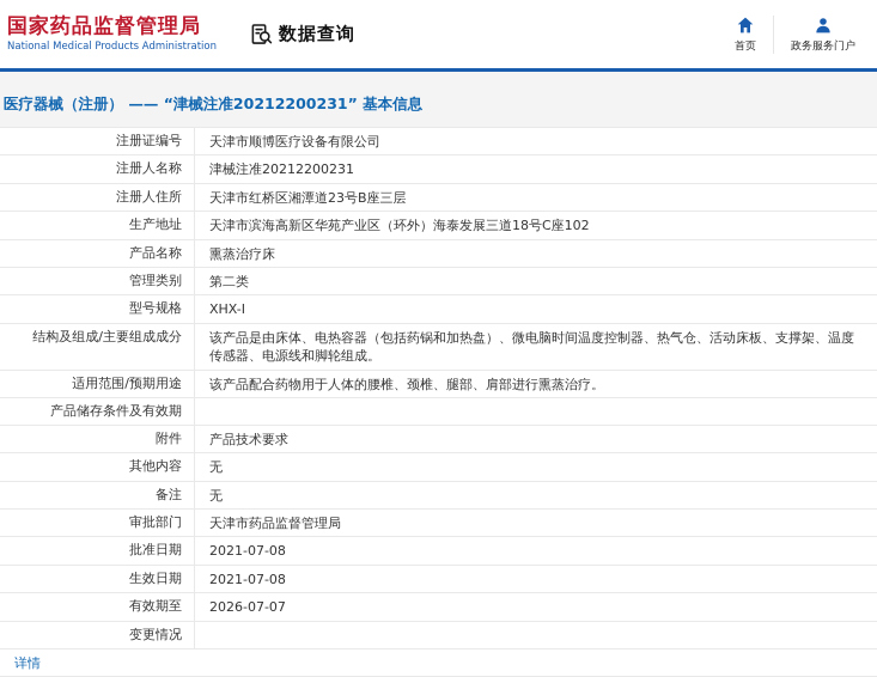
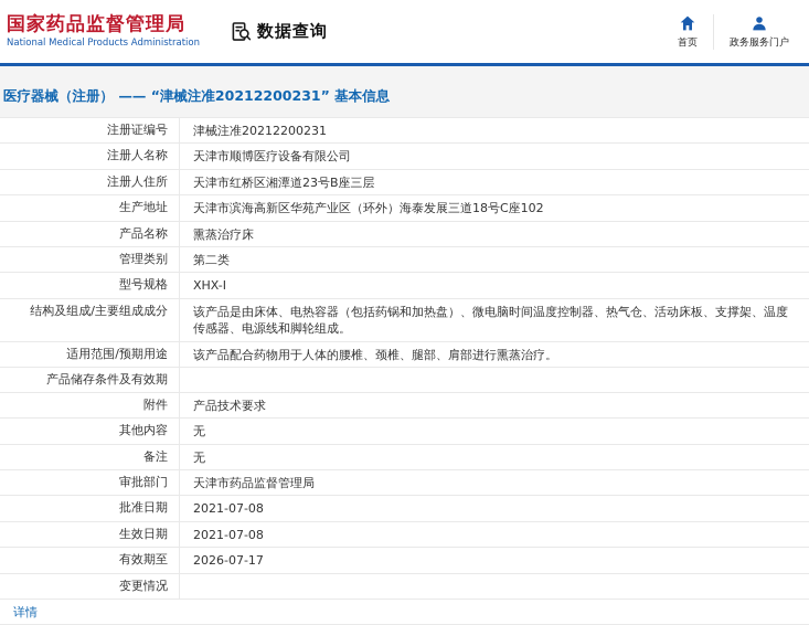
  国家药品监督管理局
  National Medical Products Administration
  数据查询
  首页
  政务服务门户
  医疗器械（注册） —— “津械注准20212200231” 基本信息
  注册证编号
- 天津市顺博医疗设备有限公司
+ 津械注准20212200231
  注册人名称
- 津械注准20212200231
+ 天津市顺博医疗设备有限公司
  注册人住所
  天津市红桥区湘潭道23号B座三层
  生产地址
  天津市滨海高新区华苑产业区（环外）海泰发展三道18号C座102
  产品名称
  熏蒸治疗床
  管理类别
  第二类
  型号规格
  XHX-Ⅰ
  结构及组成/主要组成成分
  该产品是由床体、电热容器（包括药锅和加热盘）、微电脑时间温度控制器、热气仓、活动床板、支撑架、温度传感器、电源线和脚轮组成。
  适用范围/预期用途
  该产品配合药物用于人体的腰椎、颈椎、腿部、肩部进行熏蒸治疗。
  产品储存条件及有效期
  附件
  产品技术要求
  其他内容
  无
  备注
  无
  审批部门
  天津市药品监督管理局
  批准日期
  2021-07-08
  生效日期
  2021-07-08
  有效期至
- 2026-07-07
+ 2026-07-17
  变更情况
  详情
